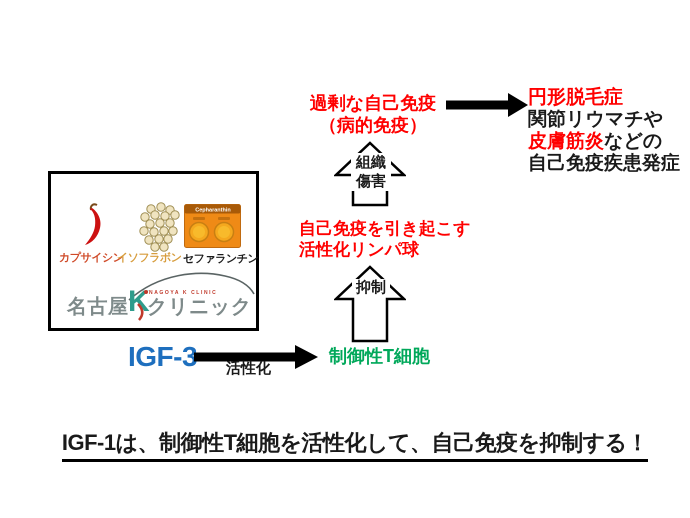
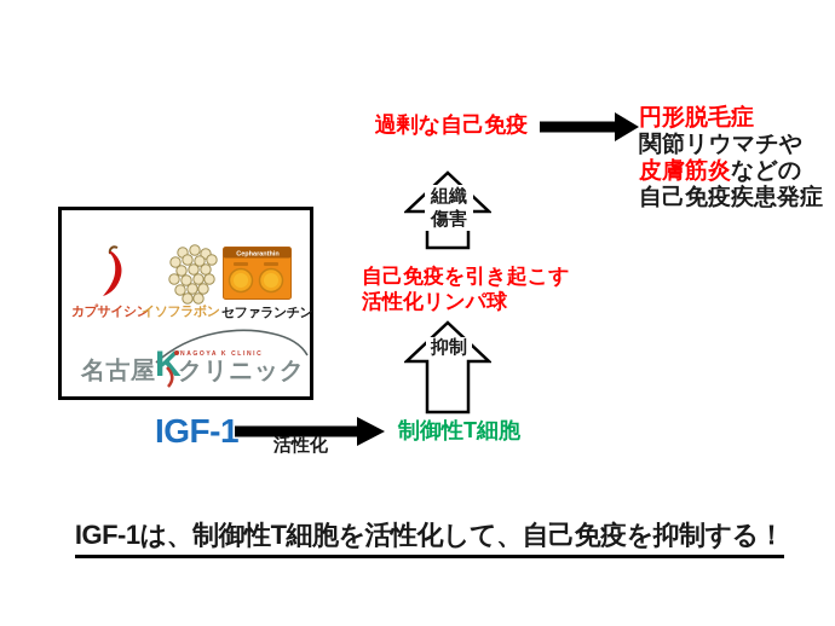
  過剰な自己免疫
- （病的免疫）
  円形脱毛症
  関節リウマチや
  皮膚筋炎などの
  自己免疫疾患発症
  組織
  傷害
  自己免疫を引き起こす
  活性化リンパ球
  抑制
  カプサイシン
  イソフラボン
  セファランチン
  名古屋
  K
  クリニック
- IGF-3
+ IGF-1
  活性化
  制御性T細胞
  IGF-1は、制御性T細胞を活性化して、自己免疫を抑制する！
